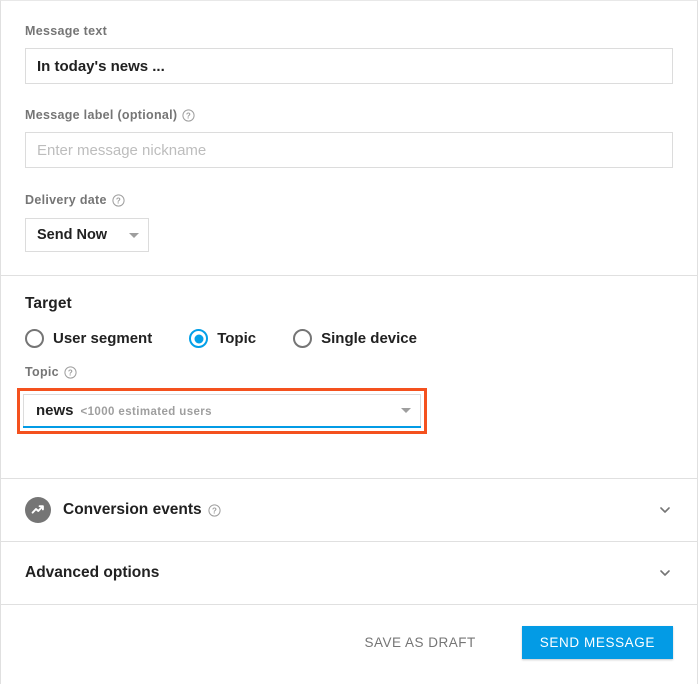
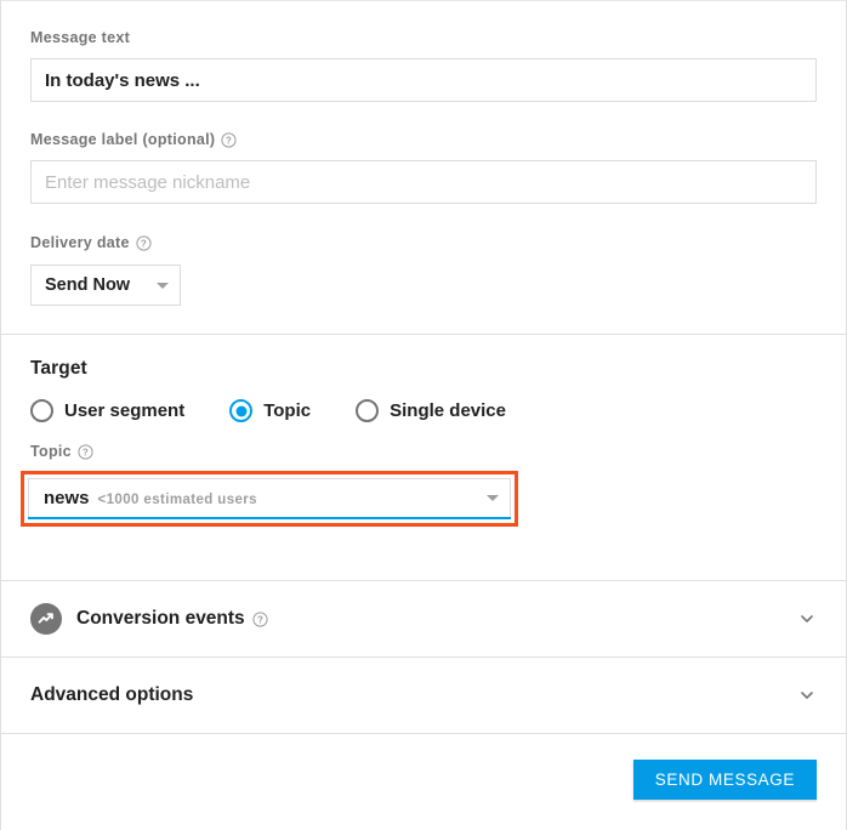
  Message text
  In today's news ...
  Message label (optional)
  ?
  Enter message nickname
  Delivery date
  ?
  Send Now
  Target
  User segment
  Topic
  Single device
  Topic
  ?
  news
  <1000 estimated users
  Conversion events
  ?
  Advanced options
- SAVE AS DRAFT
  SEND MESSAGE
